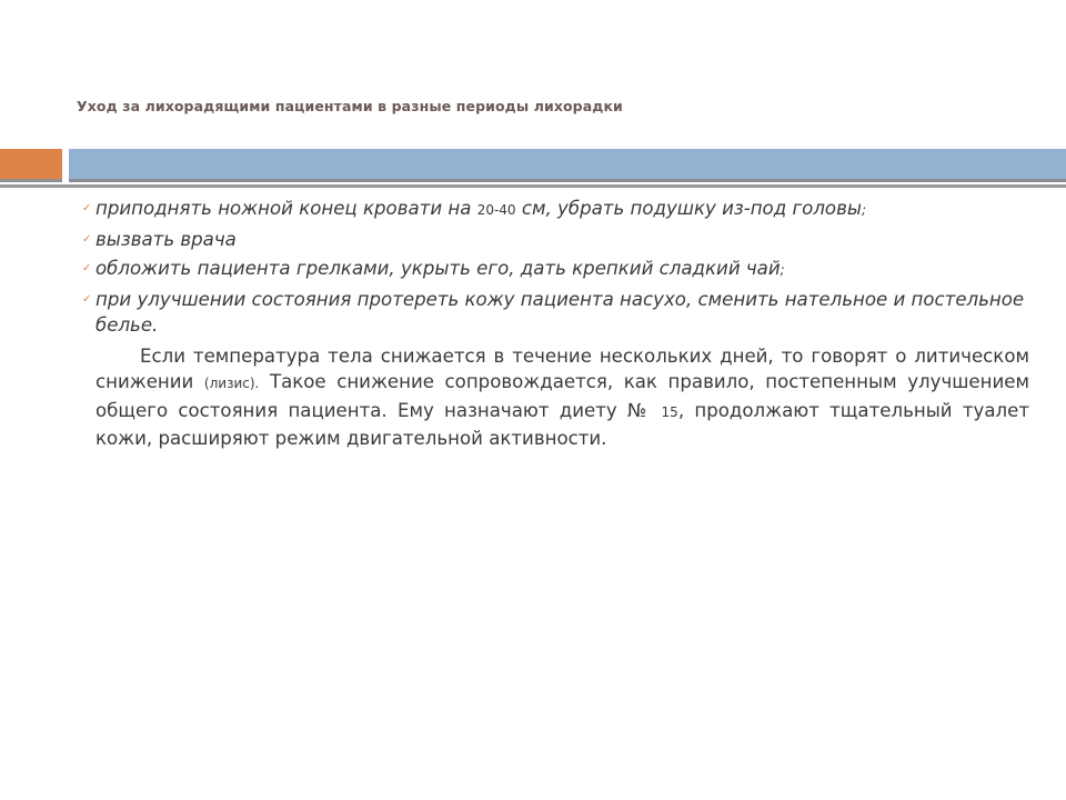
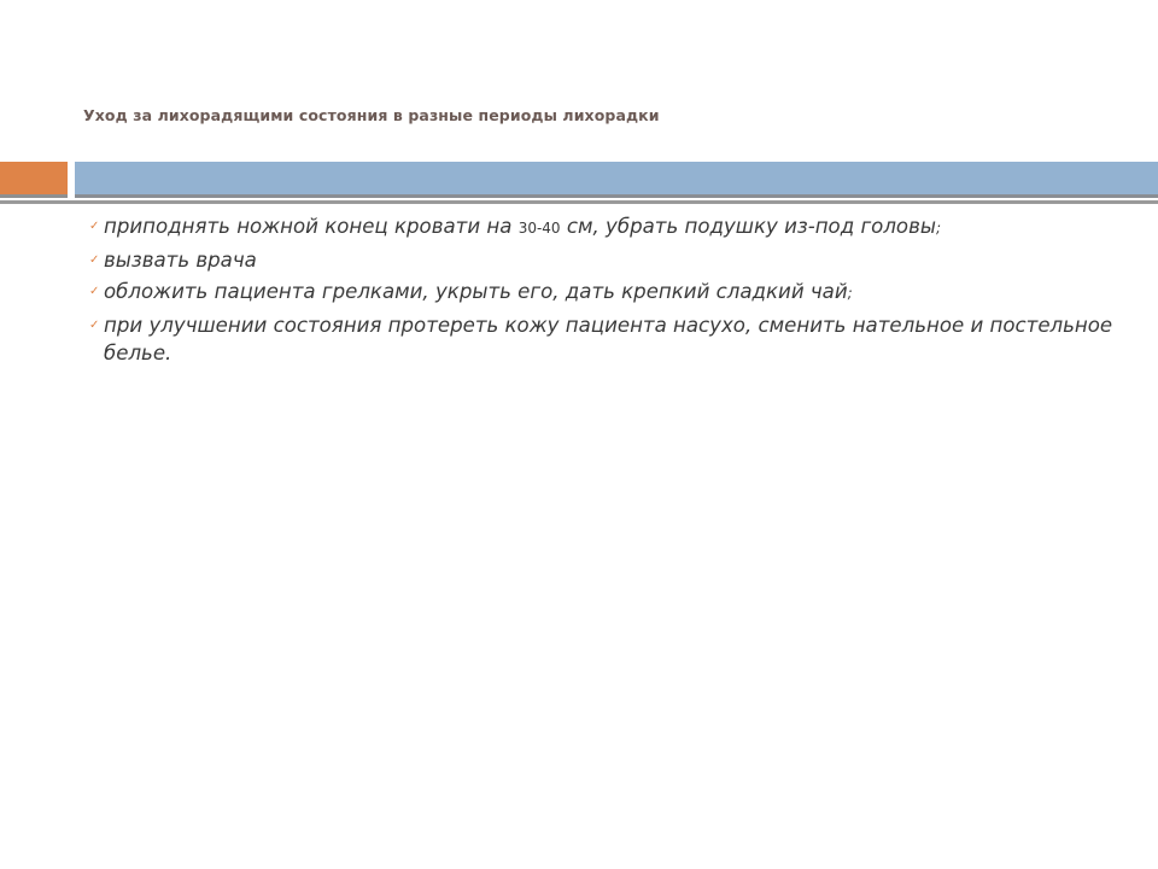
- Уход за лихорадящими пациентами в разные периоды лихорадки
+ Уход за лихорадящими состояния в разные периоды лихорадки
  ✓
- приподнять ножной конец кровати на 20-40 см, убрать подушку из-под головы;
+ приподнять ножной конец кровати на 30-40 см, убрать подушку из-под головы;
  ✓
  вызвать врача
  ✓
  обложить пациента грелками, укрыть его, дать крепкий сладкий чай;
  ✓
  при улучшении состояния протереть кожу пациента насухо, сменить нательное и постельное белье.
- Если температура тела снижается в течение нескольких дней, то говорят о литическом снижении (лизис). Такое снижение сопровождается, как правило, постепенным улучшением общего состояния пациента. Ему назначают диету № 15, продолжают тщательный туалет кожи, расширяют режим двигательной активности.
